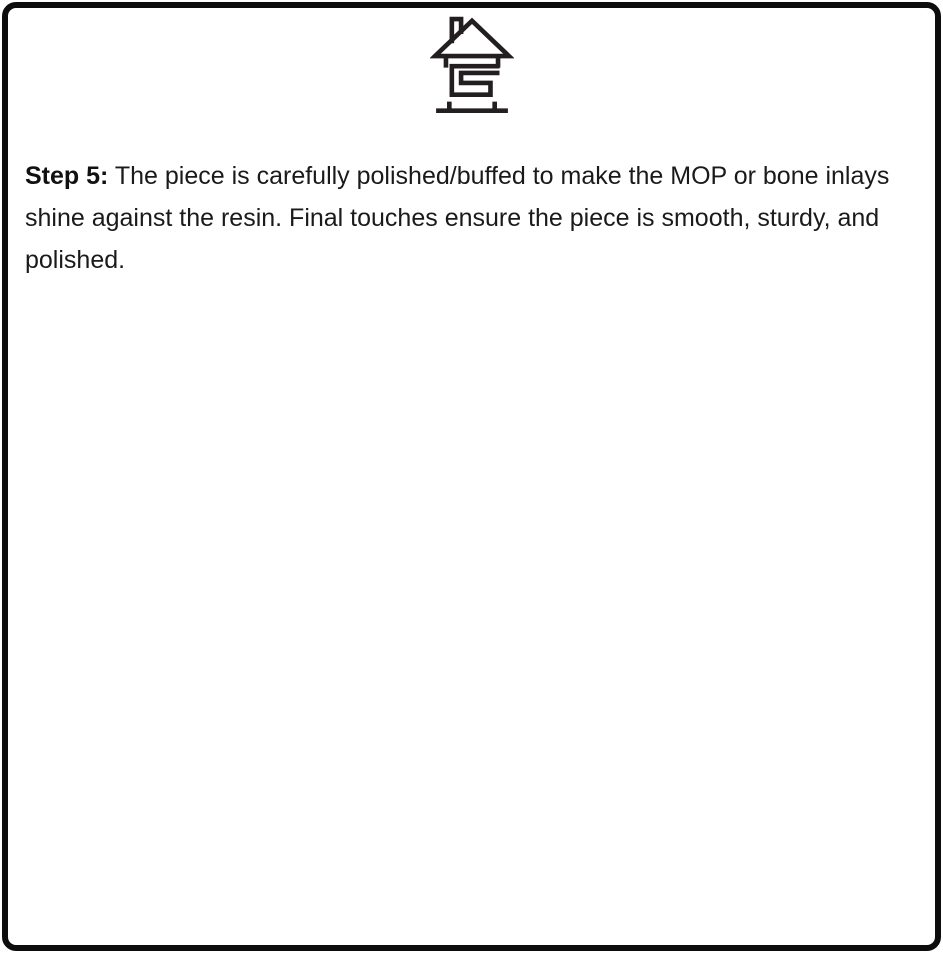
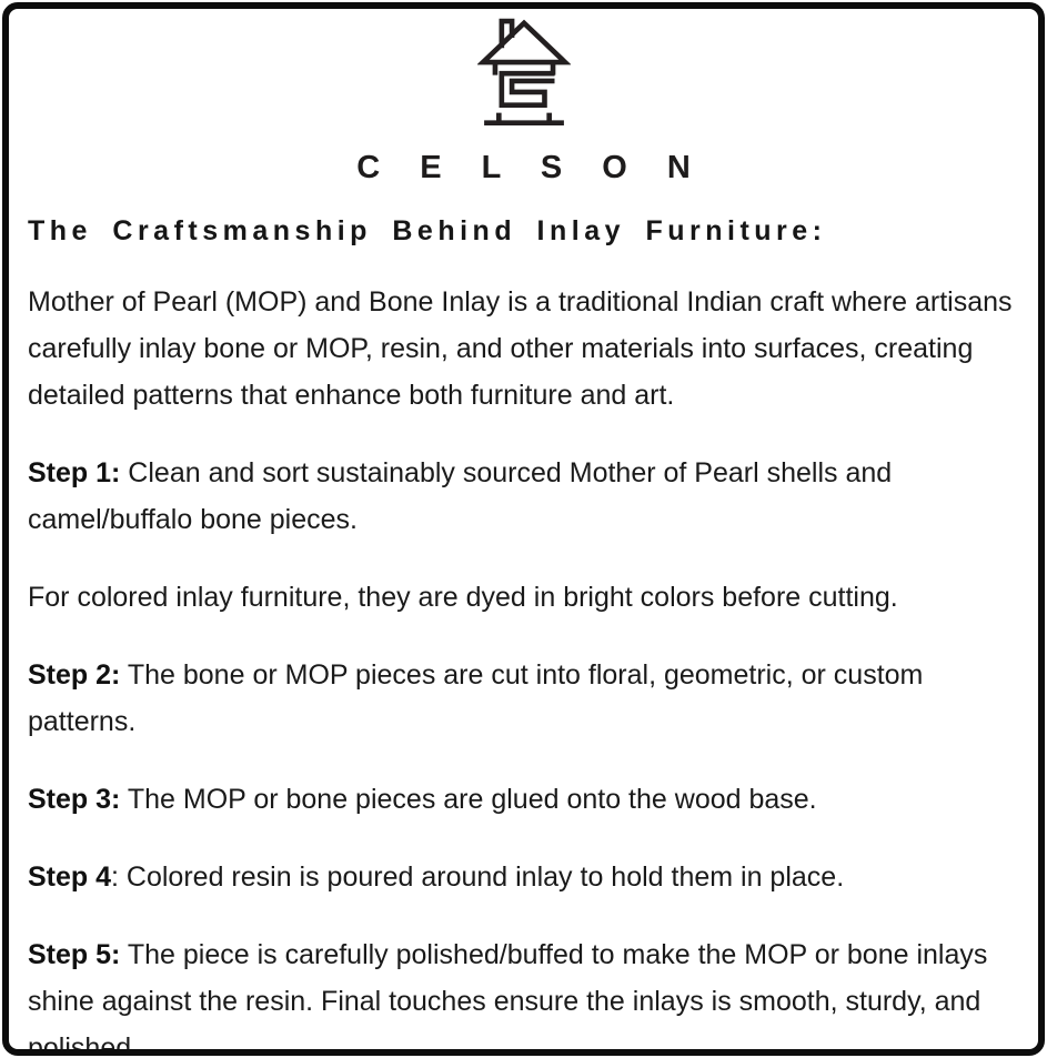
+ C E L S O N
+ The Craftsmanship Behind Inlay Furniture:
+ Mother of Pearl (MOP) and Bone Inlay is a traditional Indian craft where artisans carefully inlay bone or MOP, resin, and other materials into surfaces, creating detailed patterns that enhance both furniture and art.
+ Step 1: Clean and sort sustainably sourced Mother of Pearl shells and camel/buffalo bone pieces.
+ For colored inlay furniture, they are dyed in bright colors before cutting.
+ Step 2: The bone or MOP pieces are cut into floral, geometric, or custom patterns.
+ Step 3: The MOP or bone pieces are glued onto the wood base.
+ Step 4: Colored resin is poured around inlay to hold them in place.
- Step 5: The piece is carefully polished/buffed to make the MOP or bone inlays shine against the resin. Final touches ensure the piece is smooth, sturdy, and polished.
+ Step 5: The piece is carefully polished/buffed to make the MOP or bone inlays shine against the resin. Final touches ensure the inlays is smooth, sturdy, and polished.
